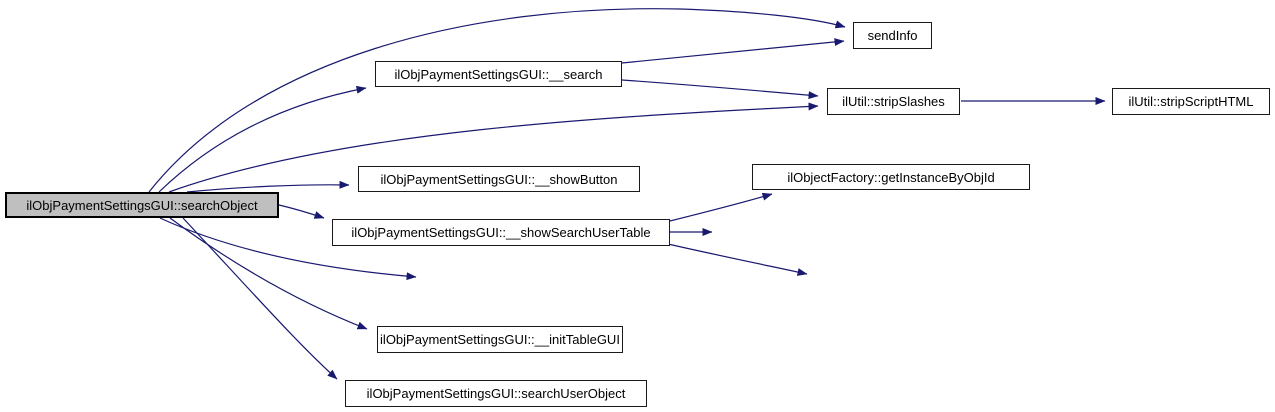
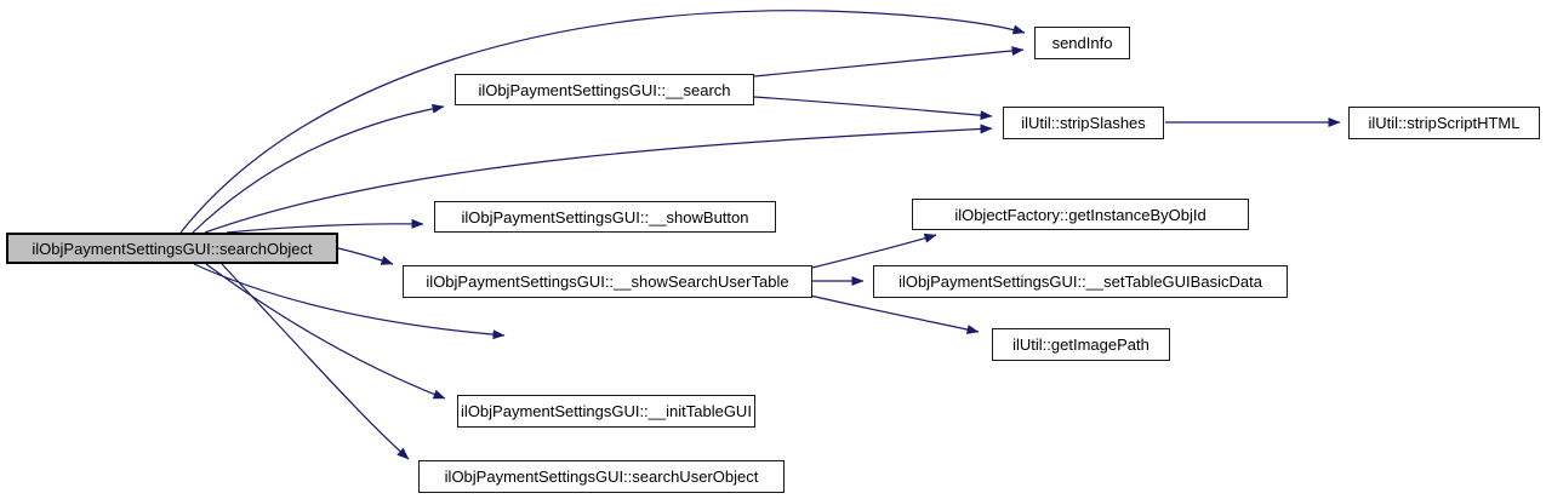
  ilObjPaymentSettingsGUI::searchObject
  ilObjPaymentSettingsGUI::__search
  sendInfo
  ilUtil::stripSlashes
  ilUtil::stripScriptHTML
  ilObjPaymentSettingsGUI::__showButton
  ilObjPaymentSettingsGUI::__showSearchUserTable
  ilObjectFactory::getInstanceByObjId
+ ilObjPaymentSettingsGUI::__setTableGUIBasicData
+ ilUtil::getImagePath
  ilObjPaymentSettingsGUI::__initTableGUI
  ilObjPaymentSettingsGUI::searchUserObject
